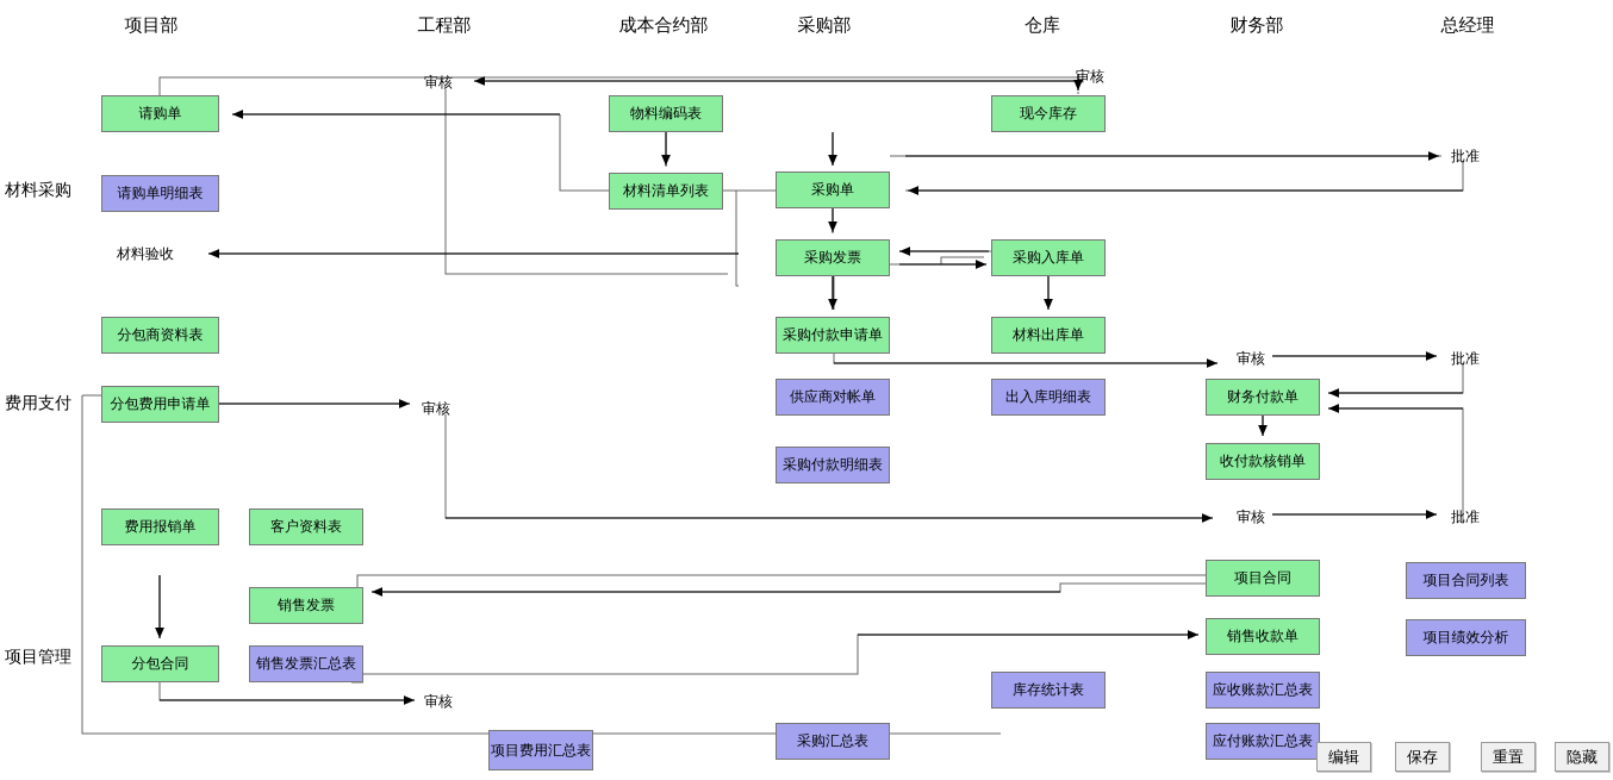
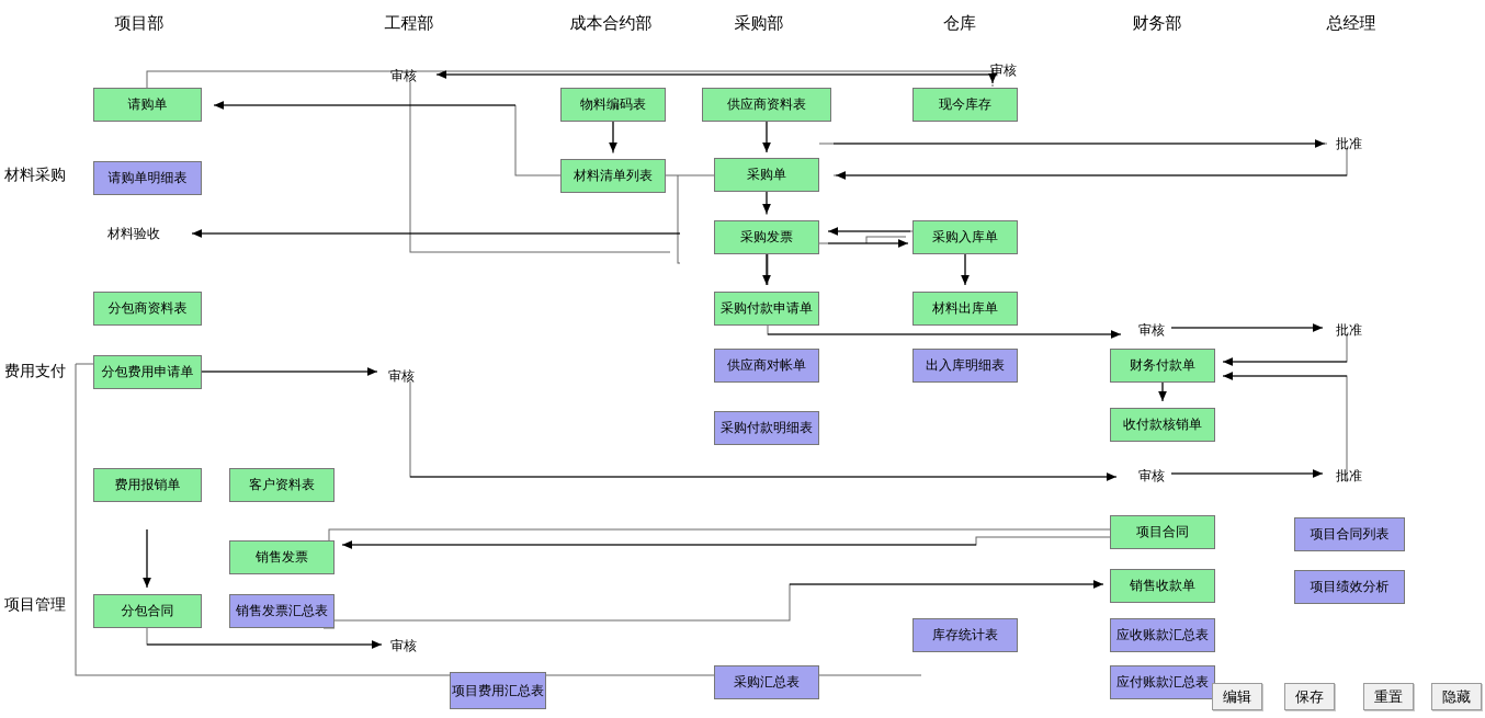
  项目部
  工程部
  成本合约部
  采购部
  仓库
  财务部
  总经理
  材料采购
  费用支付
  项目管理
  审核
  审核
  批准
  材料验收
  审核
  批准
  审核
  审核
  批准
  审核
  请购单
  物料编码表
+ 供应商资料表
  现今库存
  请购单明细表
  材料清单列表
  采购单
  采购发票
  采购入库单
  分包商资料表
  采购付款申请单
  材料出库单
  分包费用申请单
  供应商对帐单
  出入库明细表
  财务付款单
  采购付款明细表
  收付款核销单
  费用报销单
  客户资料表
  项目合同
  项目合同列表
  销售发票
  销售收款单
  项目绩效分析
  分包合同
  销售发票汇总表
  库存统计表
  应收账款汇总表
  项目费用汇总表
  采购汇总表
  应付账款汇总表
  编辑
  保存
  重置
  隐藏
